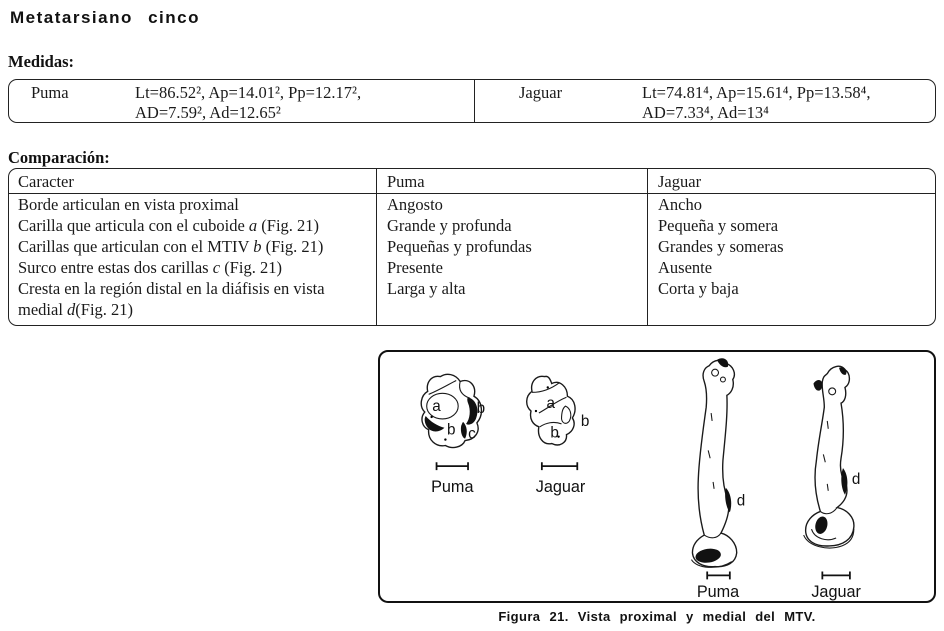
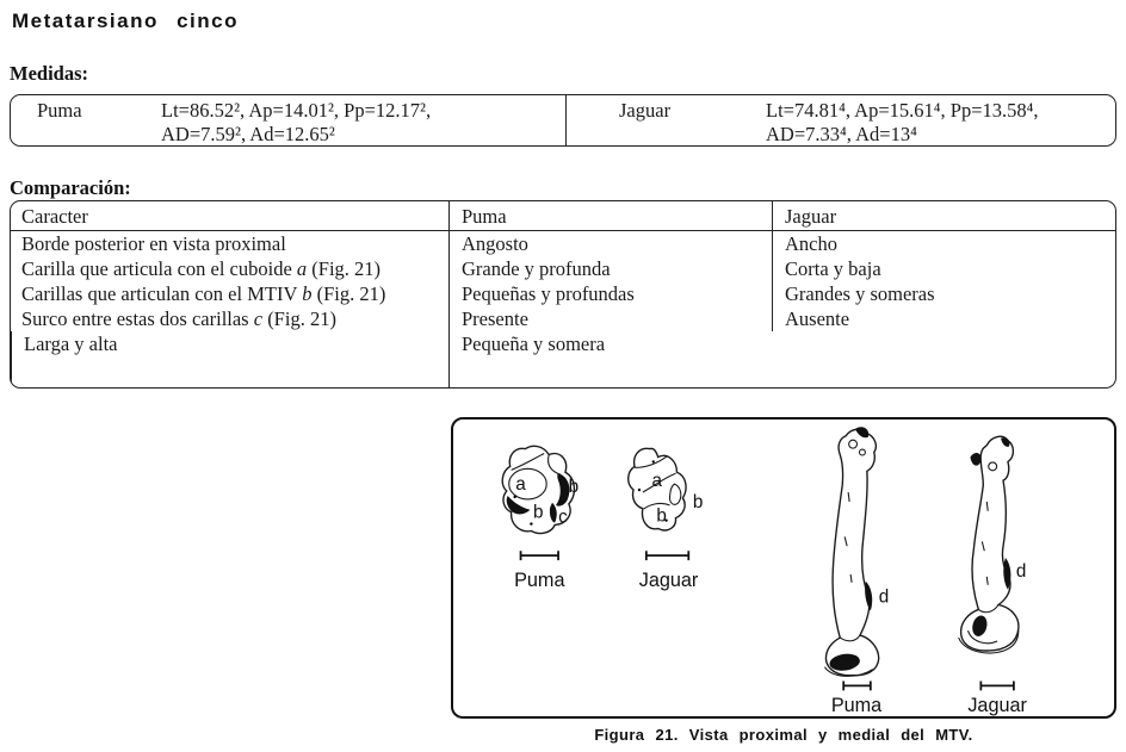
  Metatarsiano cinco
  Medidas:
  Puma
  Lt=86.52², Ap=14.01², Pp=12.17²,
  AD=7.59², Ad=12.65²
  Jaguar
  Lt=74.81⁴, Ap=15.61⁴, Pp=13.58⁴,
  AD=7.33⁴, Ad=13⁴
  Comparación:
  Caracter
  Puma
  Jaguar
- Borde articulan en vista proximal
+ Borde posterior en vista proximal
  Angosto
  Ancho
  Carilla que articula con el cuboide a (Fig. 21)
  Grande y profunda
- Pequeña y somera
+ Corta y baja
  Carillas que articulan con el MTIV b (Fig. 21)
  Pequeñas y profundas
  Grandes y someras
  Surco entre estas dos carillas c (Fig. 21)
  Presente
  Ausente
- Cresta en la región distal en la diáfisis en vista medial d(Fig. 21)
  Larga y alta
- Corta y baja
+ Pequeña y somera
  a
  b
  b
  c
  Puma
  a
  b
  b
  Jaguar
  d
  Puma
  d
  Jaguar
  Figura 21. Vista proximal y medial del MTV.
